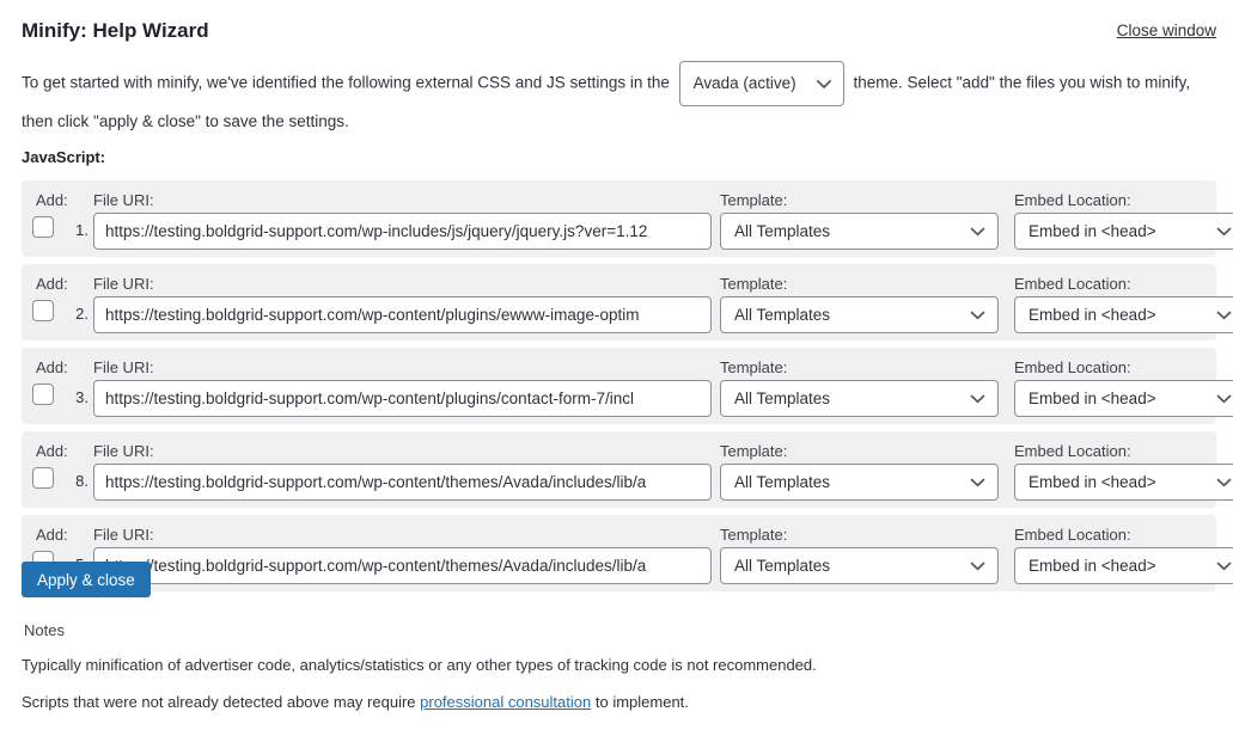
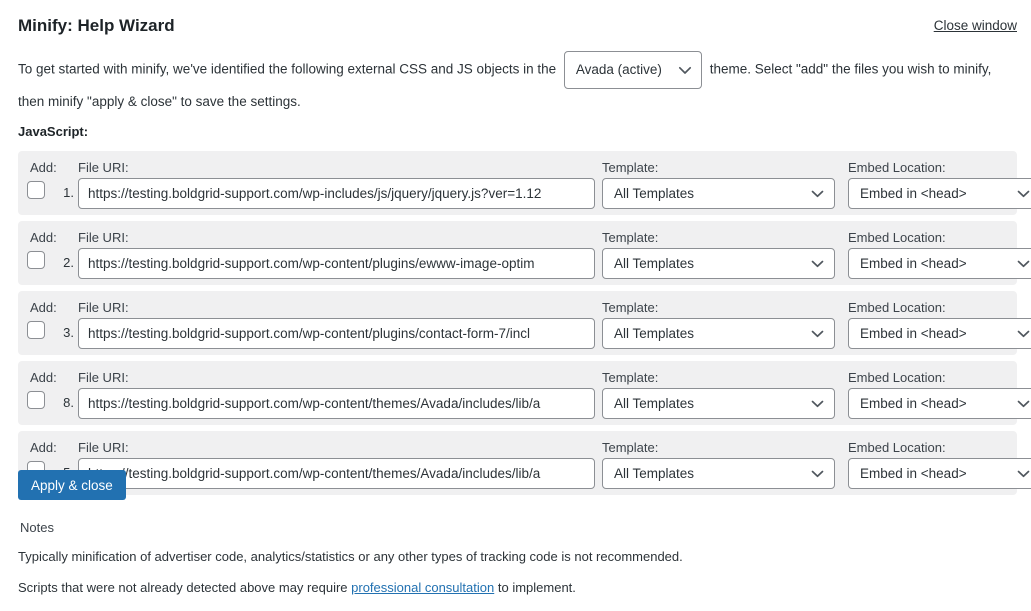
  Minify: Help Wizard
  Close window
- To get started with minify, we've identified the following external CSS and JS settings in the
+ To get started with minify, we've identified the following external CSS and JS objects in the
  Avada (active)
- theme. Select "add" the files you wish to minify, then click "apply & close" to save the settings.
+ theme. Select "add" the files you wish to minify, then minify "apply & close" to save the settings.
  JavaScript:
  Add:
  1.
  File URI:
  https://testing.boldgrid-support.com/wp-includes/js/jquery/jquery.js?ver=1.12
  Template:
  All Templates
  Embed Location:
  Embed in <head>
  Add:
  2.
  File URI:
  https://testing.boldgrid-support.com/wp-content/plugins/ewww-image-optim
  Template:
  All Templates
  Embed Location:
  Embed in <head>
  Add:
  3.
  File URI:
  https://testing.boldgrid-support.com/wp-content/plugins/contact-form-7/incl
  Template:
  All Templates
  Embed Location:
  Embed in <head>
  Add:
  8.
  File URI:
  https://testing.boldgrid-support.com/wp-content/themes/Avada/includes/lib/a
  Template:
  All Templates
  Embed Location:
  Embed in <head>
  Add:
  File URI:
  /testing.boldgrid-support.com/wp-content/themes/Avada/includes/lib/a
  Template:
  All Templates
  Embed Location:
  Embed in <head>
  Apply & close
  Notes
  Typically minification of advertiser code, analytics/statistics or any other types of tracking code is not recommended.
  Scripts that were not already detected above may require professional consultation to implement.
